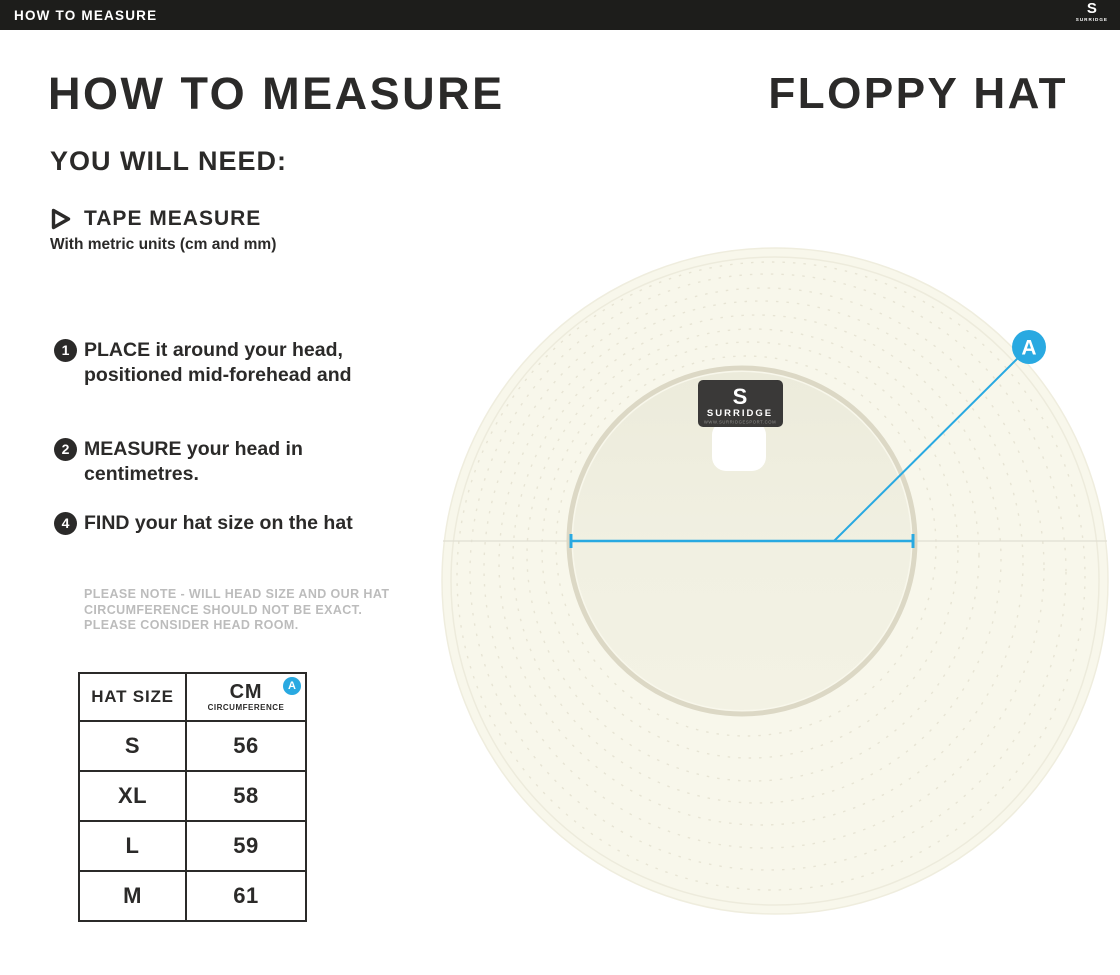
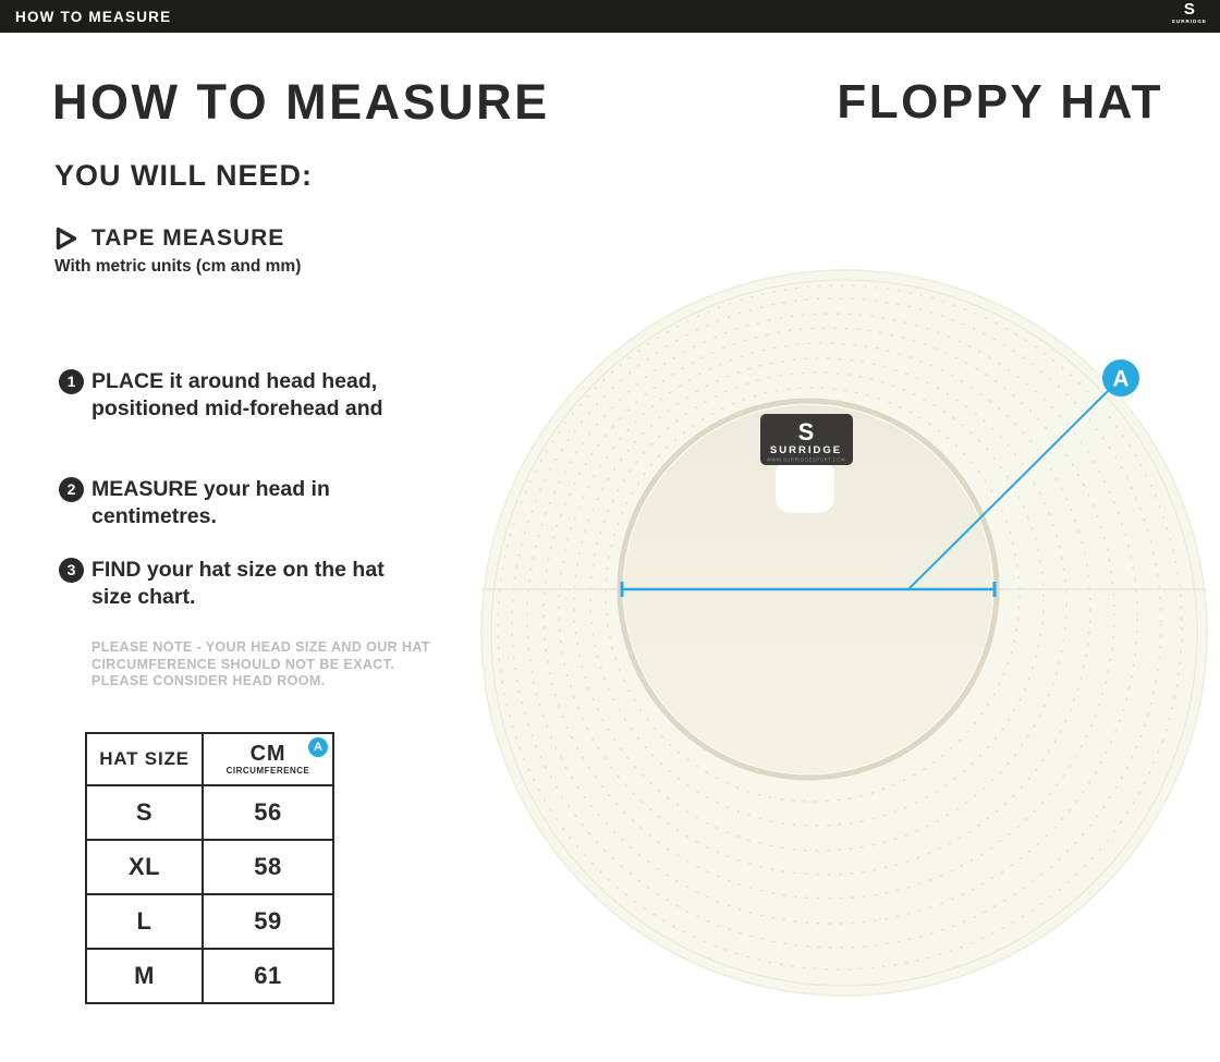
  HOW TO MEASURE
  S
  HOW TO MEASURE
  FLOPPY HAT
  YOU WILL NEED:
  TAPE MEASURE
  With metric units (cm and mm)
  1
- PLACE it around your head,
+ PLACE it around head head,
  positioned mid-forehead and
  2
  MEASURE your head in
  centimetres.
- 4
+ 3
  FIND your hat size on the hat
+ size chart.
- PLEASE NOTE - WILL HEAD SIZE AND OUR HAT
+ PLEASE NOTE - YOUR HEAD SIZE AND OUR HAT
  CIRCUMFERENCE SHOULD NOT BE EXACT.
  PLEASE CONSIDER HEAD ROOM.
  HAT SIZE	CM CIRCUMFERENCE A
  S	56
  XL	58
  L	59
  M	61
  S
  SURRIDGE
  A
